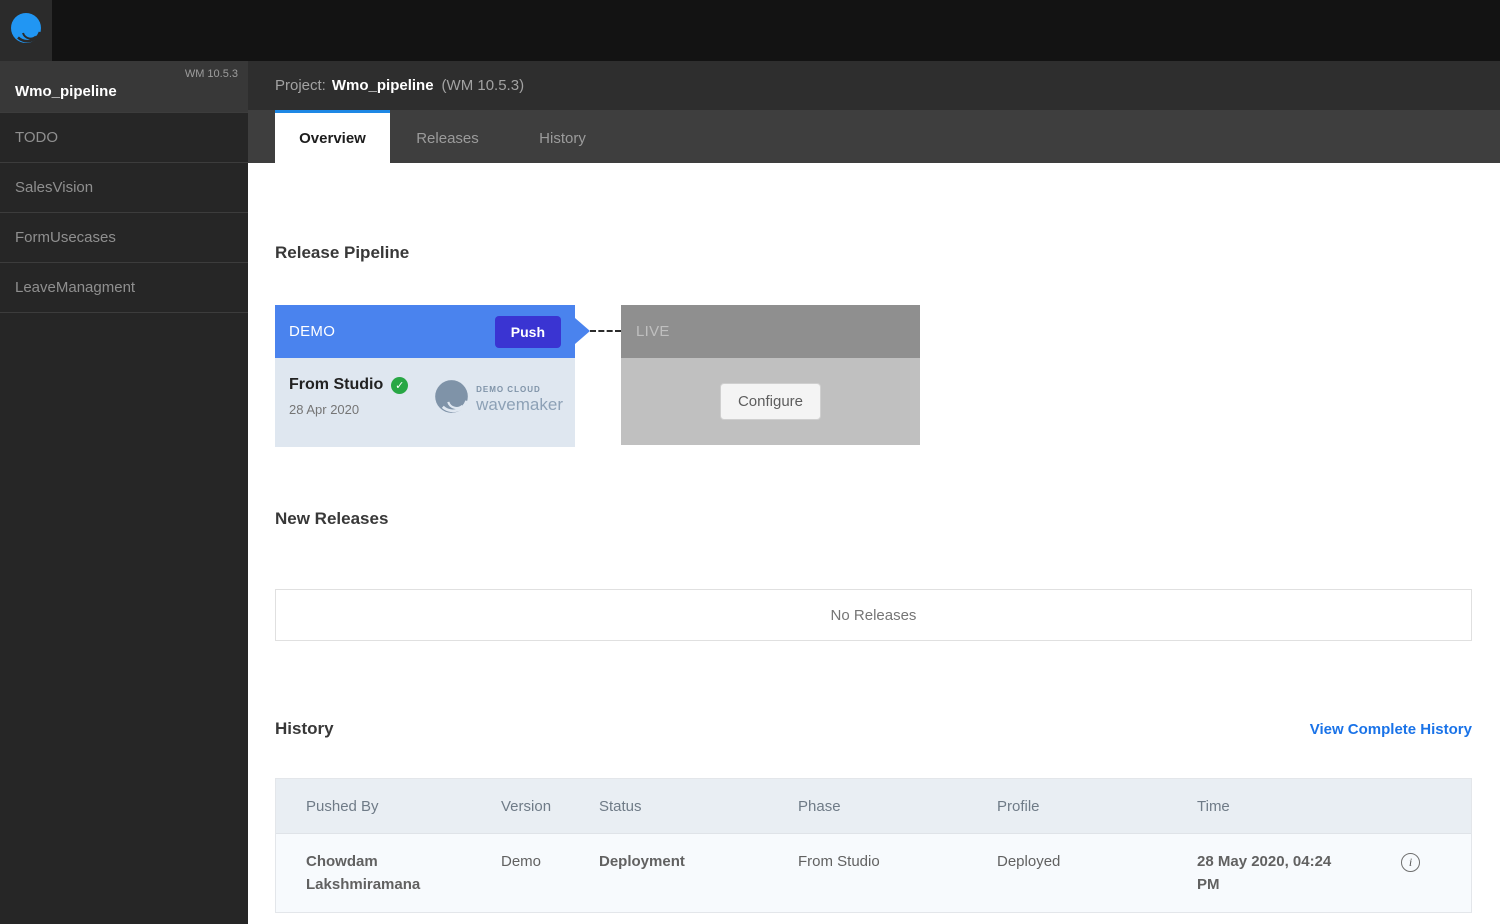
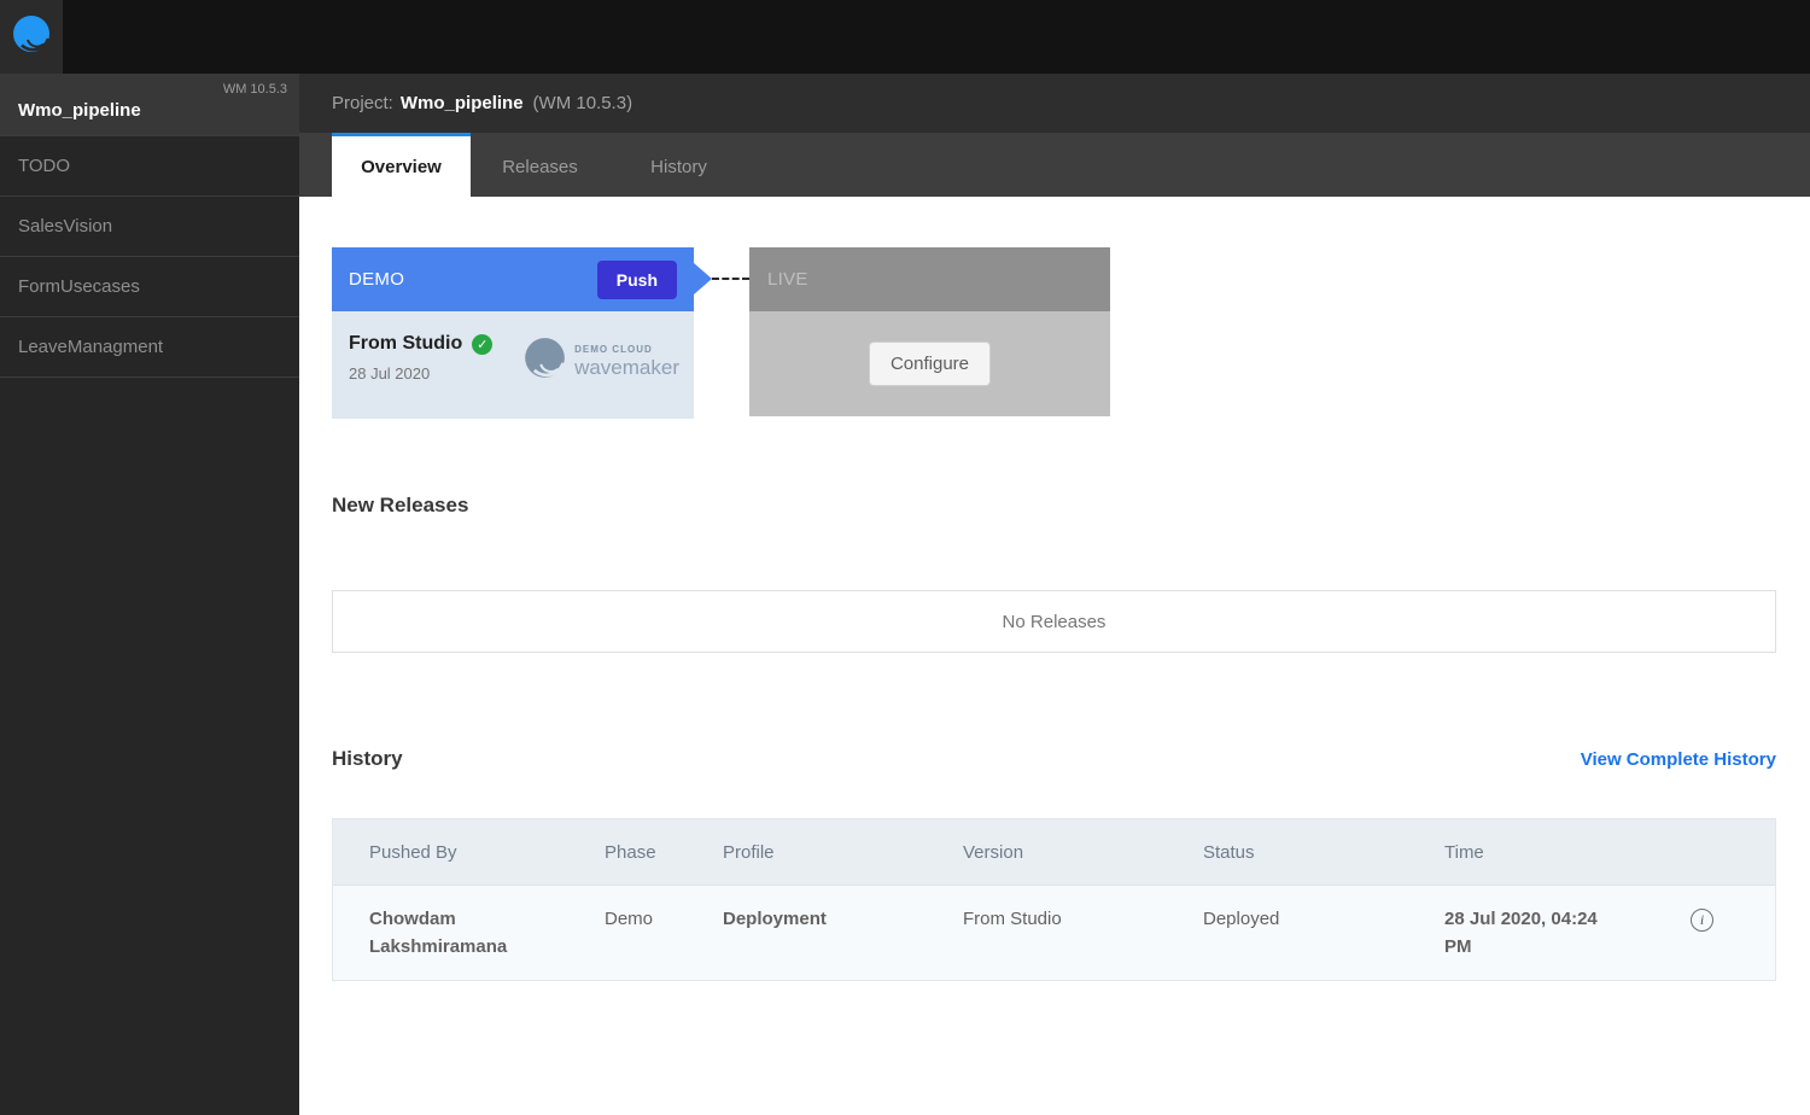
  WM 10.5.3
  Wmo_pipeline
  TODO
  SalesVision
  FormUsecases
  LeaveManagment
  Project:
  Wmo_pipeline
  (WM 10.5.3)
  Overview
  Releases
  History
- Release Pipeline
  DEMO
  Push
  From Studio
  ✓
- 28 Apr 2020
+ 28 Jul 2020
  DEMO CLOUD
  wavemaker
  LIVE
  Configure
  New Releases
  No Releases
  History
  View Complete History
  Pushed By
- Version
+ Phase
- Status
+ Profile
- Phase
+ Version
- Profile
+ Status
  Time
  Chowdam Lakshmiramana
  Demo
  Deployment
  From Studio
  Deployed
- 28 May 2020, 04:24 PM
+ 28 Jul 2020, 04:24 PM
  i
